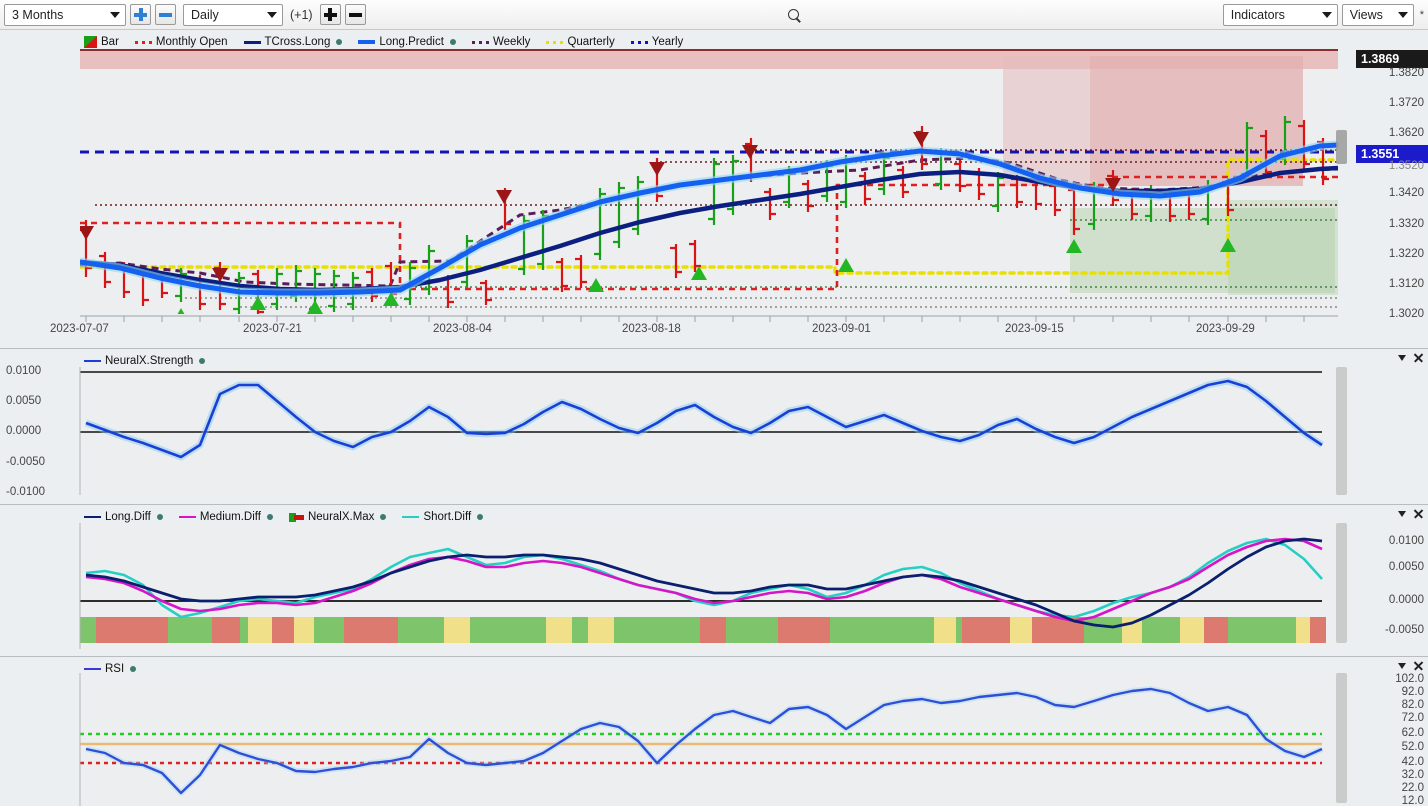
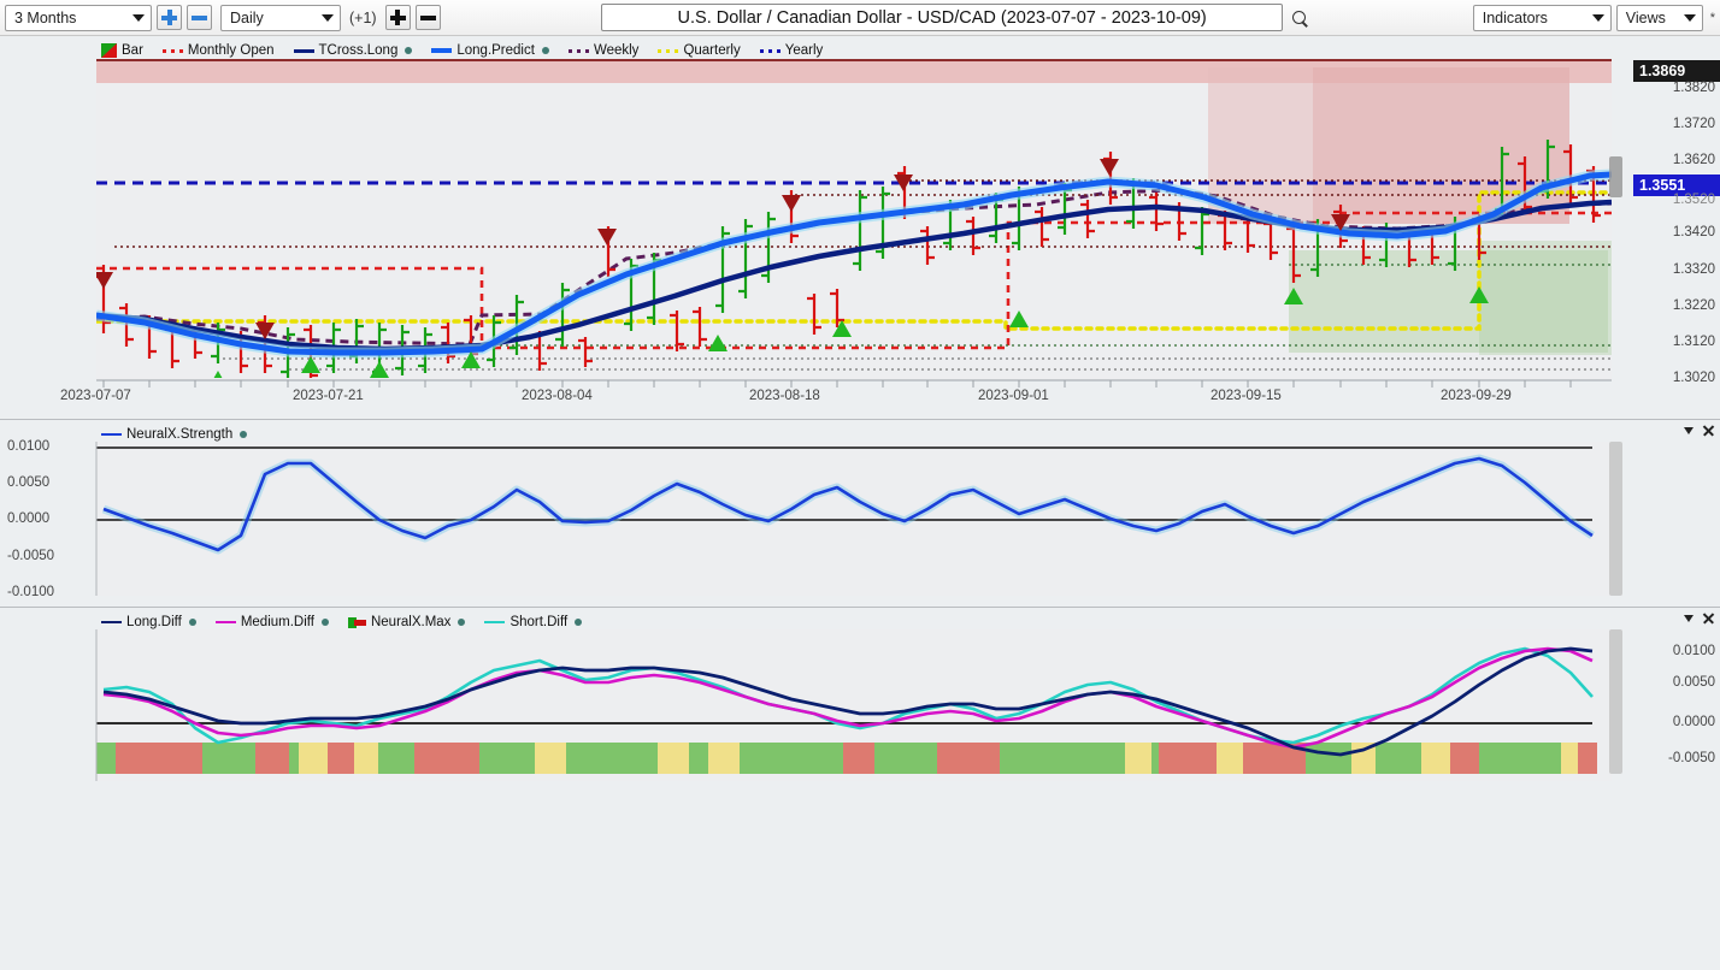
  3 Months
  Daily
  (+1)
+ U.S. Dollar / Canadian Dollar - USD/CAD (2023-07-07 - 2023-10-09)
  Indicators
  Views
  *
  Bar
  Monthly Open
  TCross.Long
  Long.Predict
  Weekly
  Quarterly
  Yearly
  1.3869
  1.3820
  1.3720
  1.3620
  1.3551
  1.3520
  1.3420
  1.3320
  1.3220
  1.3120
  1.3020
  2023-07-07
  2023-07-21
  2023-08-04
  2023-08-18
  2023-09-01
  2023-09-15
  2023-09-29
  NeuralX.Strength
  0.0100
  0.0050
  0.0000
  -0.0050
  -0.0100
  Long.Diff
  Medium.Diff
  NeuralX.Max
  Short.Diff
  0.0100
  0.0050
  0.0000
  -0.0050
- RSI
- 102.0
- 92.0
- 82.0
- 72.0
- 62.0
- 52.0
- 42.0
- 32.0
- 22.0
- 12.0
